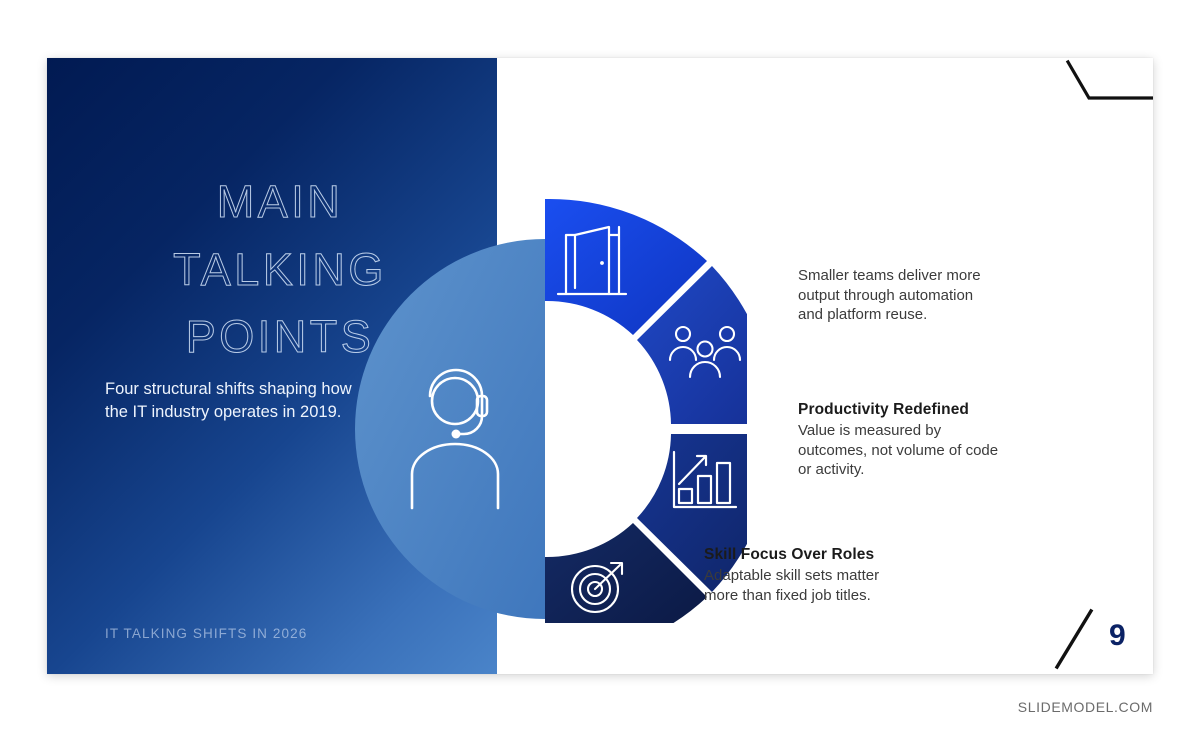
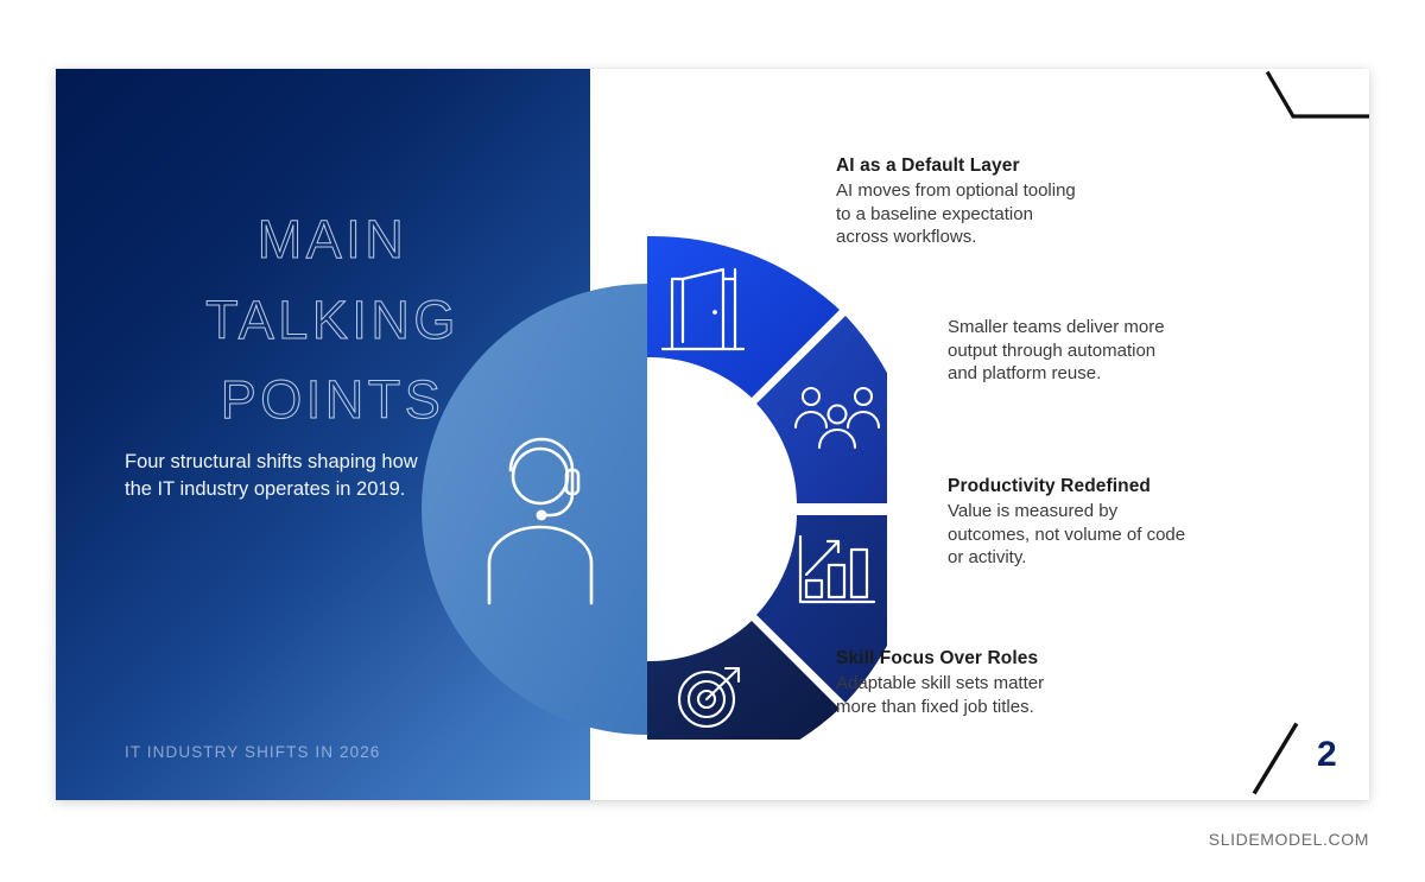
  MAIN
  TALKING
  POINTS
  Four structural shifts shaping how the IT industry operates in 2019.
- IT TALKING SHIFTS IN 2026
+ IT INDUSTRY SHIFTS IN 2026
+ AI as a Default Layer
+ AI moves from optional tooling
+ to a baseline expectation
+ across workflows.
  Smaller teams deliver more
  output through automation
  and platform reuse.
  Productivity Redefined
  Value is measured by
  outcomes, not volume of code
  or activity.
  Skill Focus Over Roles
  Adaptable skill sets matter
  more than fixed job titles.
- 9
+ 2
  SLIDEMODEL.COM
